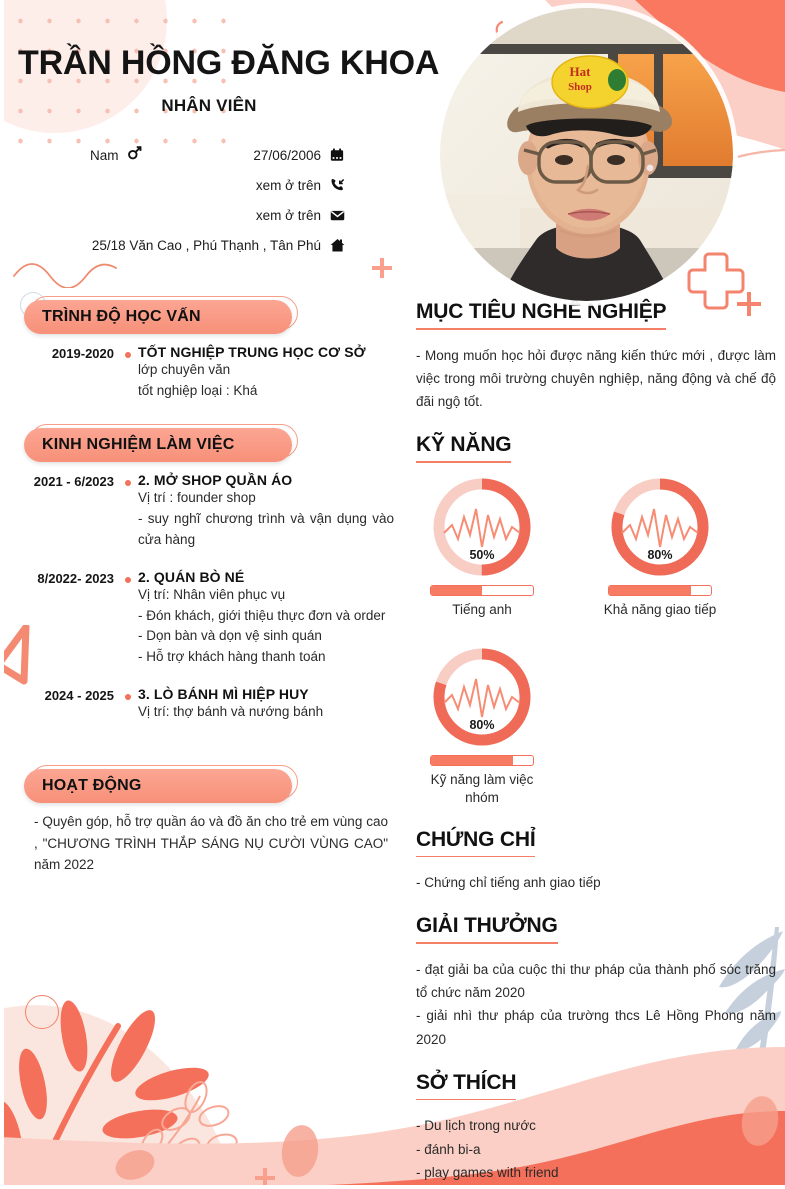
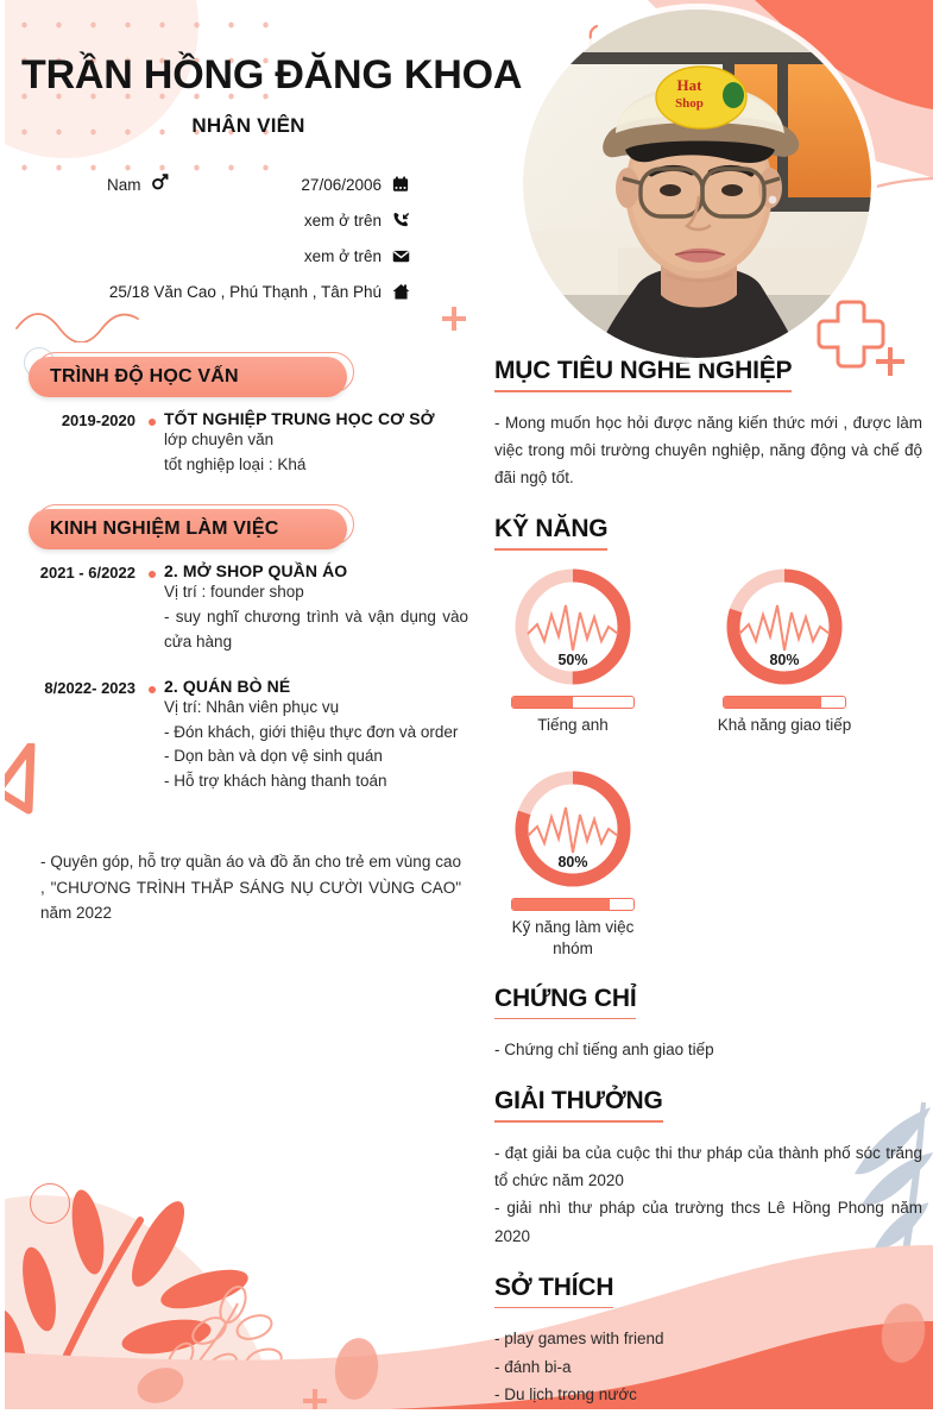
  Hat
  Shop
  TRẦN HỒNG ĐĂNG KHOA
  NHÂN VIÊN
  Nam
  27/06/2006
  xem ở trên
  xem ở trên
  25/18 Văn Cao , Phú Thạnh , Tân Phú
  TRÌNH ĐỘ HỌC VẤN
  2019-2020
  TỐT NGHIỆP TRUNG HỌC CƠ SỞ
  lớp chuyên văn
  tốt nghiệp loại : Khá
  KINH NGHIỆM LÀM VIỆC
- 2021 - 6/2023
+ 2021 - 6/2022
  2. MỞ SHOP QUẦN ÁO
  Vị trí : founder shop
  - suy nghĩ chương trình và vận dụng vào cửa hàng
  8/2022- 2023
  2. QUÁN BÒ NÉ
  Vị trí: Nhân viên phục vụ
  - Đón khách, giới thiệu thực đơn và order
  - Dọn bàn và dọn vệ sinh quán
  - Hỗ trợ khách hàng thanh toán
- 2024 - 2025
- 3. LÒ BÁNH MÌ HIỆP HUY
- Vị trí: thợ bánh và nướng bánh
- HOẠT ĐỘNG
  - Quyên góp, hỗ trợ quần áo và đồ ăn cho trẻ em vùng cao , "CHƯƠNG TRÌNH THẮP SÁNG NỤ CƯỜI VÙNG CAO" năm 2022
  MỤC TIÊU NGHỀ NGHIỆP
  - Mong muốn học hỏi được năng kiến thức mới , được làm việc trong môi trường chuyên nghiệp, năng động và chế độ đãi ngộ tốt.
  KỸ NĂNG
  50%
  Tiếng anh
  80%
  Khả năng giao tiếp
  80%
  Kỹ năng làm việc nhóm
  CHỨNG CHỈ
  - Chứng chỉ tiếng anh giao tiếp
  GIẢI THƯỞNG
  - đạt giải ba của cuộc thi thư pháp của thành phố sóc trăng tổ chức năm 2020
  - giải nhì thư pháp của trường thcs Lê Hồng Phong năm 2020
  SỞ THÍCH
- - Du lịch trong nước
+ - play games with friend
  - đánh bi-a
- - play games with friend
+ - Du lịch trong nước
